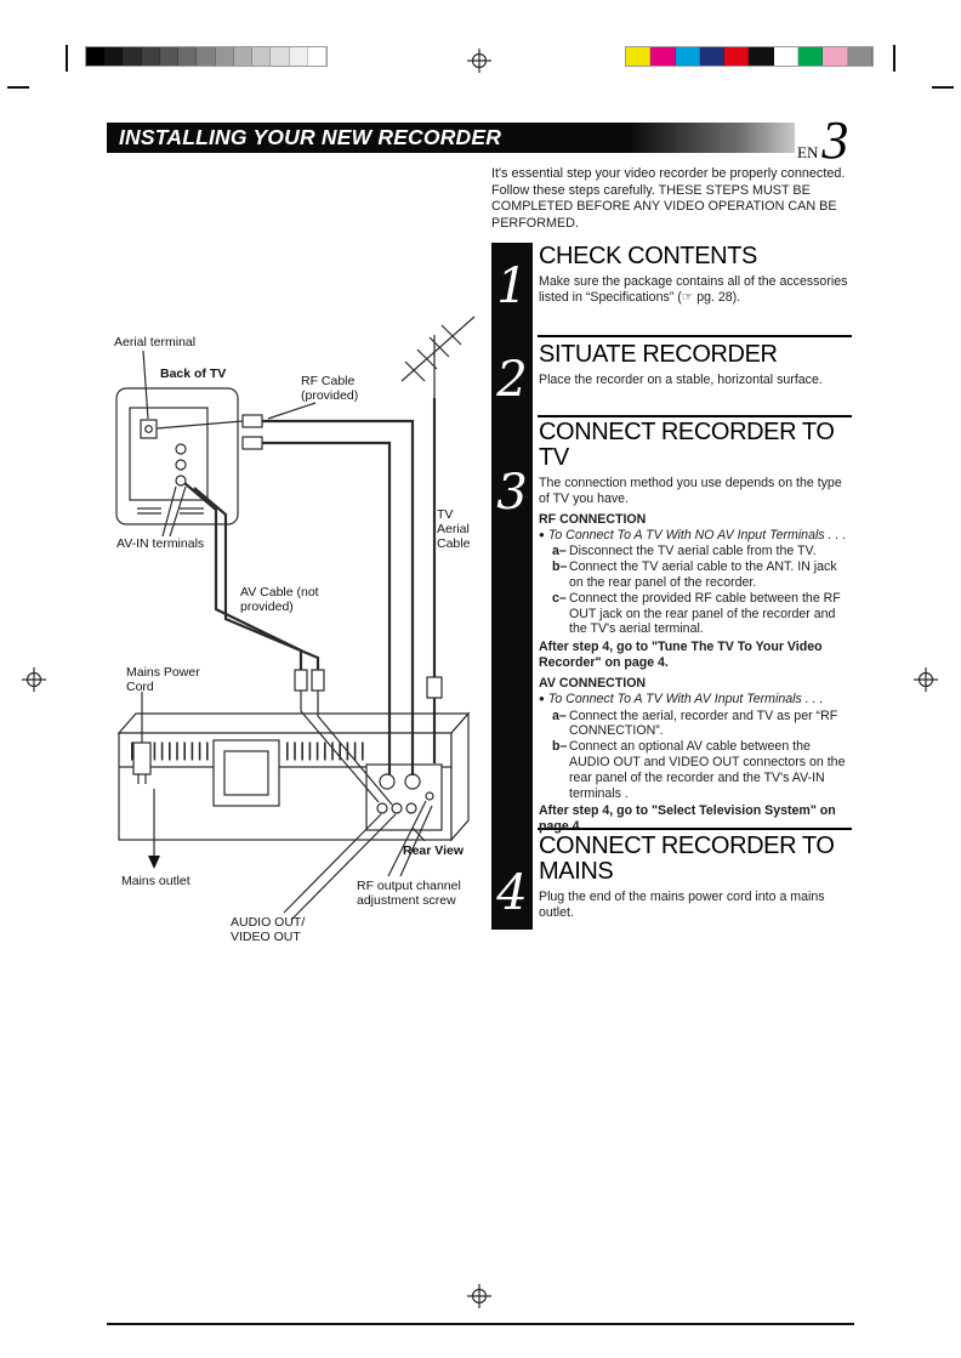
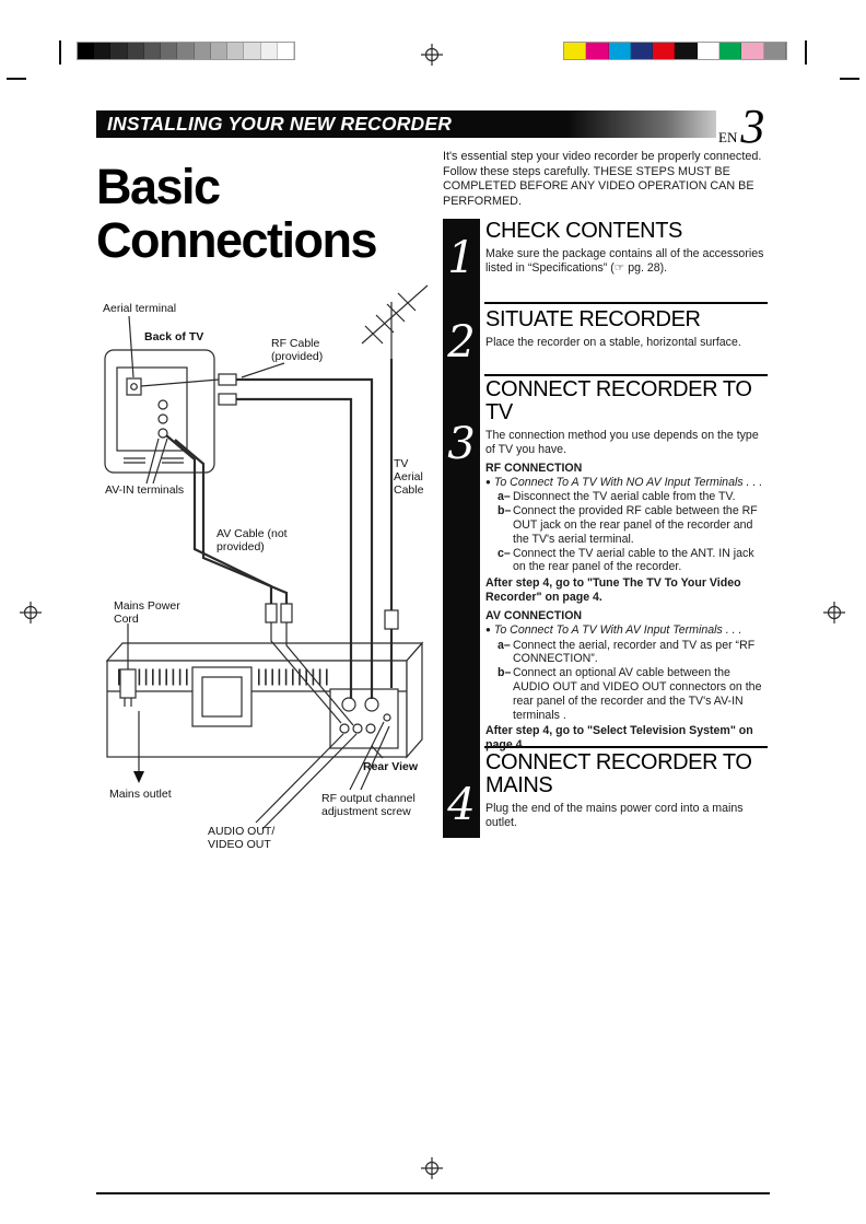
  INSTALLING YOUR NEW RECORDER
  EN
  3
+ Basic Connections
  Aerial terminal
  Back of TV
  RF Cable (provided)
  TV Aerial Cable
  AV-IN terminals
  AV Cable (not provided)
  Mains Power Cord
  Mains outlet
  Rear View
  RF output channel adjustment screw
  AUDIO OUT/ VIDEO OUT
  It's essential step your video recorder be properly connected. Follow these steps carefully. THESE STEPS MUST BE COMPLETED BEFORE ANY VIDEO OPERATION CAN BE PERFORMED.
  1
  2
  3
  4
  CHECK CONTENTS
  Make sure the package contains all of the accessories listed in “Specifications” (☞ pg. 28).
  SITUATE RECORDER
  Place the recorder on a stable, horizontal surface.
  CONNECT RECORDER TO TV
  The connection method you use depends on the type of TV you have.
  RF CONNECTION
  To Connect To A TV With NO AV Input Terminals . . .
  a–
  Disconnect the TV aerial cable from the TV.
  b–
- Connect the TV aerial cable to the ANT. IN jack on the rear panel of the recorder.
+ Connect the provided RF cable between the RF OUT jack on the rear panel of the recorder and the TV's aerial terminal.
  c–
- Connect the provided RF cable between the RF OUT jack on the rear panel of the recorder and the TV's aerial terminal.
+ Connect the TV aerial cable to the ANT. IN jack on the rear panel of the recorder.
  After step 4, go to "Tune The TV To Your Video Recorder" on page 4.
  AV CONNECTION
  To Connect To A TV With AV Input Terminals . . .
  a–
  Connect the aerial, recorder and TV as per “RF CONNECTION”.
  b–
  Connect an optional AV cable between the AUDIO OUT and VIDEO OUT connectors on the rear panel of the recorder and the TV's AV-IN terminals .
  After step 4, go to "Select Television System" on page 4.
  CONNECT RECORDER TO MAINS
  Plug the end of the mains power cord into a mains outlet.
